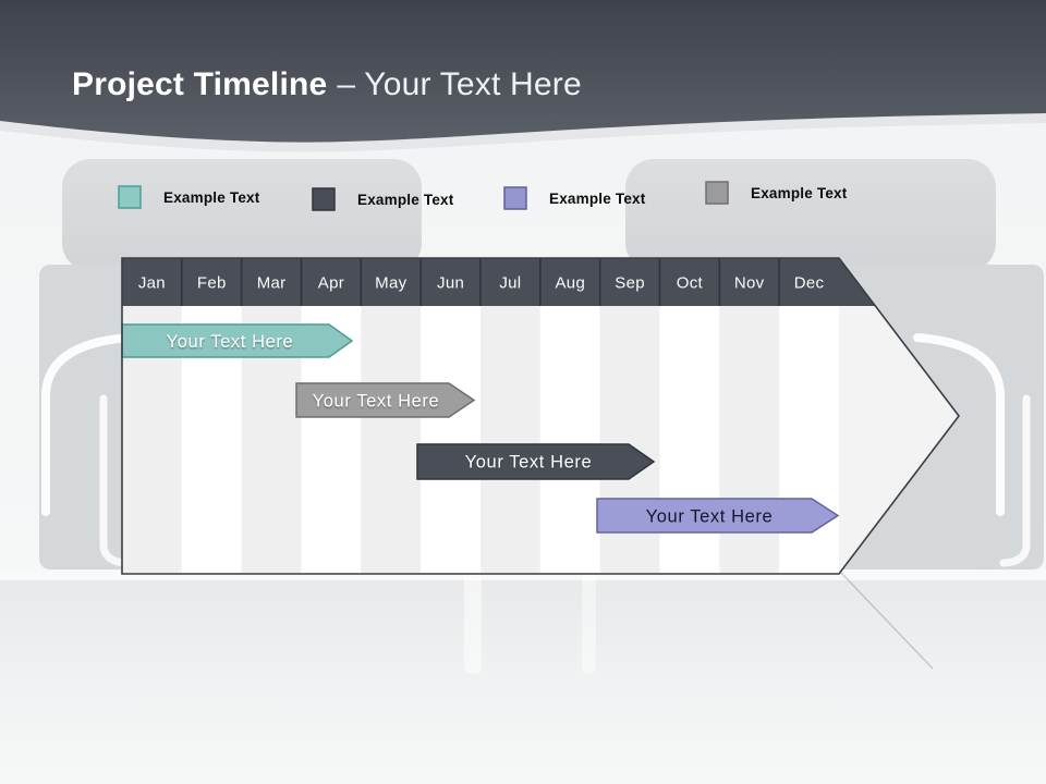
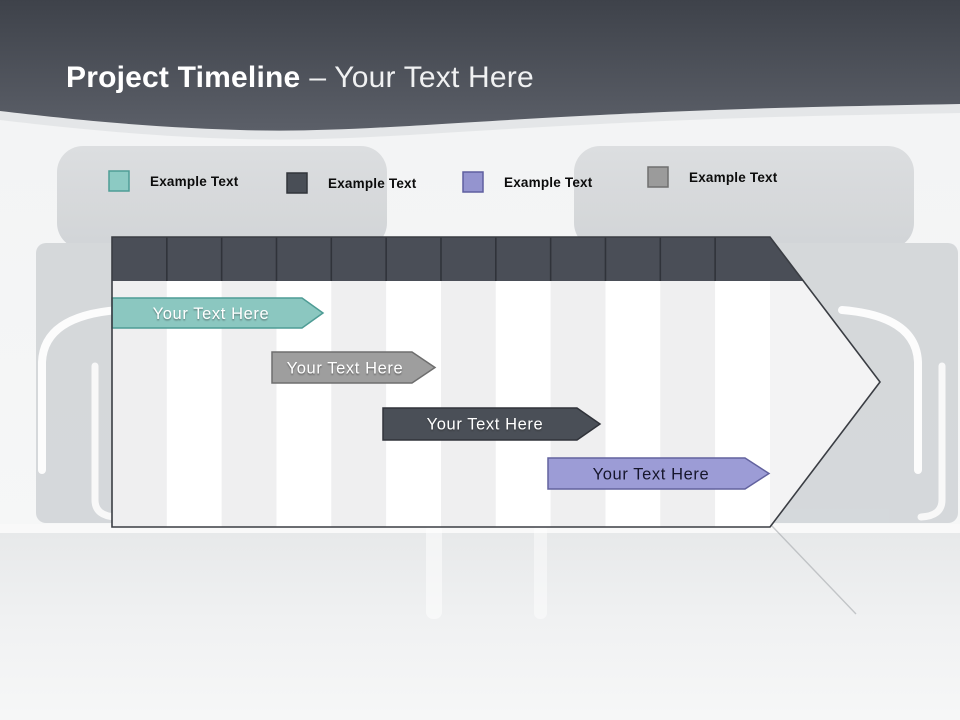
  Project Timeline – Your Text Here
  Example Text
  Example Text
  Example Text
  Example Text
- Jan
- Feb
- Mar
- Apr
- May
- Jun
- Jul
- Aug
- Sep
- Oct
- Nov
- Dec
  Your Text Here
  Your Text Here
  Your Text Here
  Your Text Here
